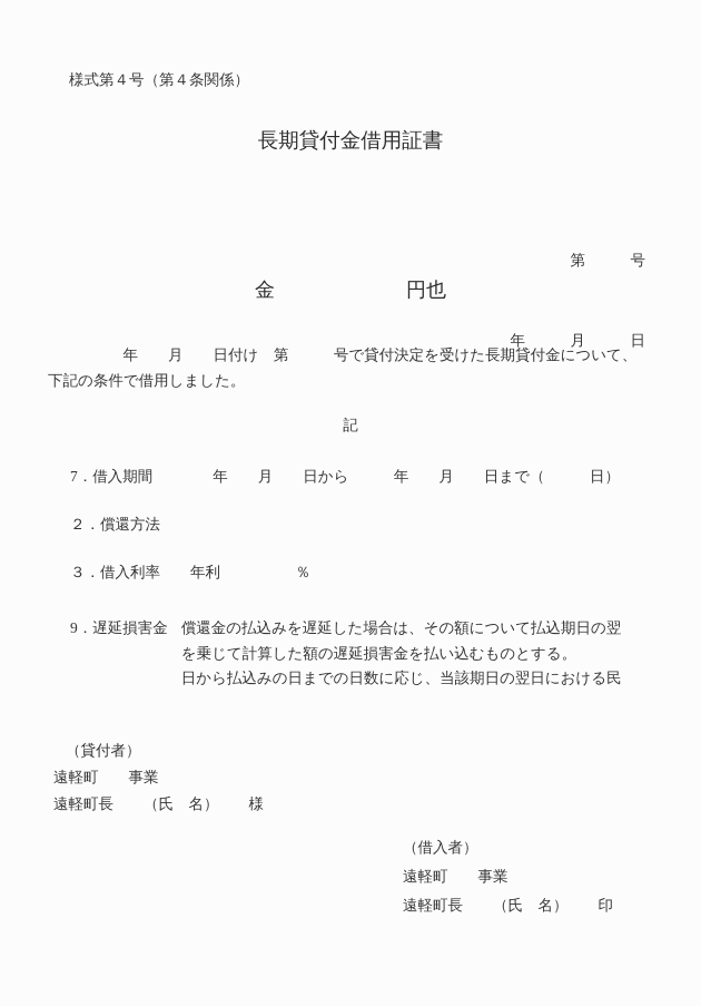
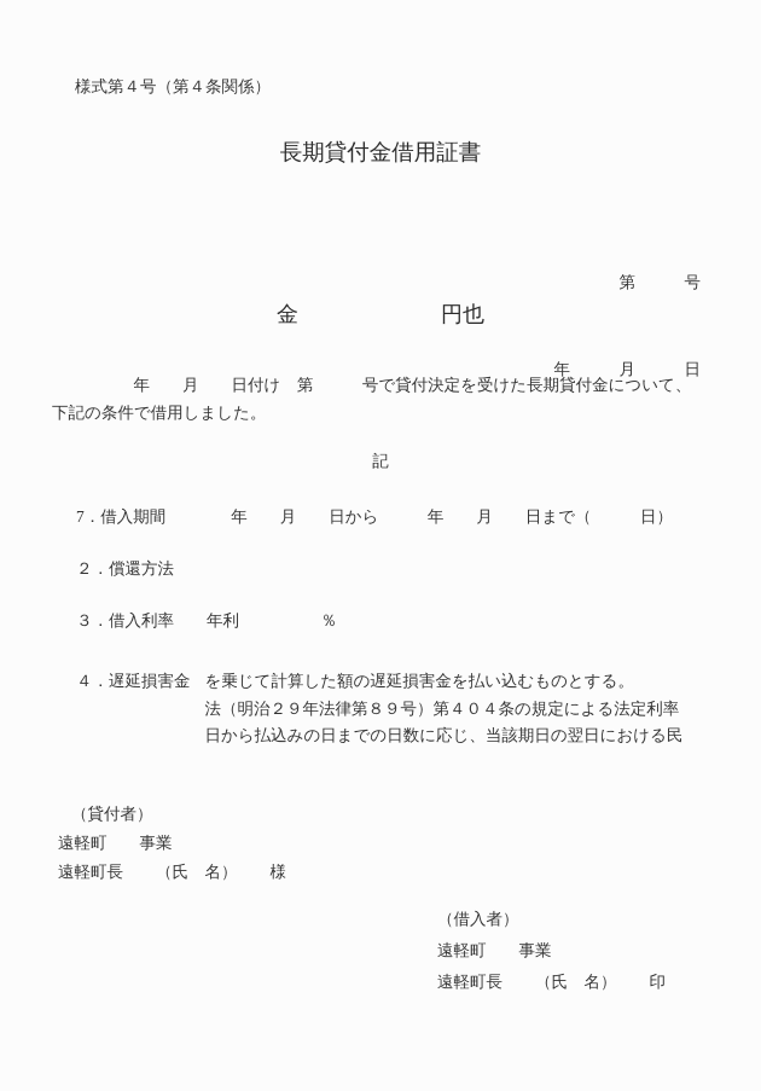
  様式第４号（第４条関係）
  長期貸付金借用証書
  第 号
  年 月 日
  金
  円也
  年 月 日付け 第 号で貸付決定を受けた長期貸付金について、
  下記の条件で借用しました。
  記
  7．借入期間 年 月 日から 年 月 日まで（ 日）
  ２．償還方法
  ３．借入利率 年利 ％
- 9．遅延損害金
+ ４．遅延損害金
- 償還金の払込みを遅延した場合は、その額について払込期日の翌
  を乗じて計算した額の遅延損害金を払い込むものとする。
+ 法（明治２９年法律第８９号）第４０４条の規定による法定利率
  日から払込みの日までの日数に応じ、当該期日の翌日における民
  （貸付者）
  遠軽町 事業
  遠軽町長 （氏 名） 様
  （借入者）
  遠軽町 事業
  遠軽町長 （氏 名） 印
